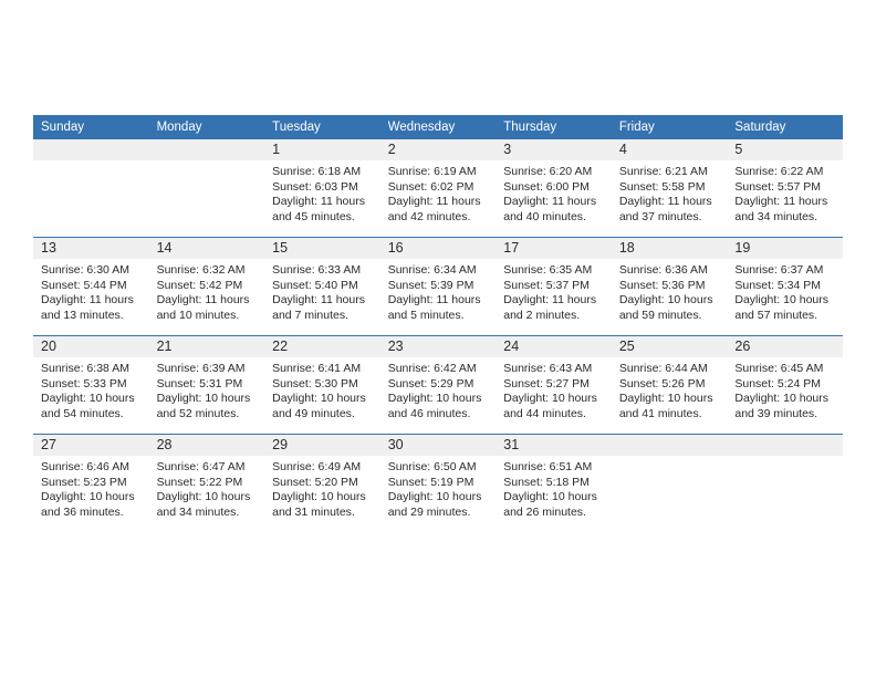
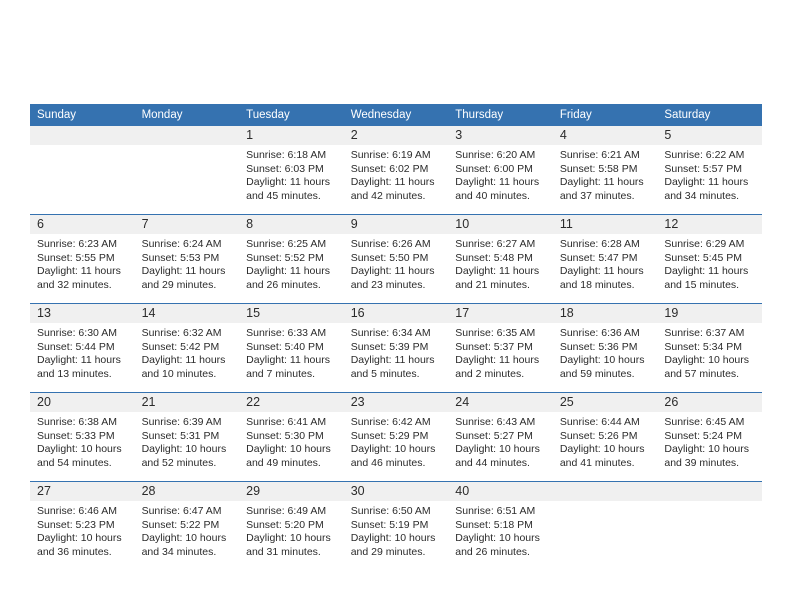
  Sunday	Monday	Tuesday	Wednesday	Thursday	Friday	Saturday
  		1Sunrise: 6:18 AMSunset: 6:03 PMDaylight: 11 hoursand 45 minutes.	2Sunrise: 6:19 AMSunset: 6:02 PMDaylight: 11 hoursand 42 minutes.	3Sunrise: 6:20 AMSunset: 6:00 PMDaylight: 11 hoursand 40 minutes.	4Sunrise: 6:21 AMSunset: 5:58 PMDaylight: 11 hoursand 37 minutes.	5Sunrise: 6:22 AMSunset: 5:57 PMDaylight: 11 hoursand 34 minutes.
+ 6Sunrise: 6:23 AMSunset: 5:55 PMDaylight: 11 hoursand 32 minutes.	7Sunrise: 6:24 AMSunset: 5:53 PMDaylight: 11 hoursand 29 minutes.	8Sunrise: 6:25 AMSunset: 5:52 PMDaylight: 11 hoursand 26 minutes.	9Sunrise: 6:26 AMSunset: 5:50 PMDaylight: 11 hoursand 23 minutes.	10Sunrise: 6:27 AMSunset: 5:48 PMDaylight: 11 hoursand 21 minutes.	11Sunrise: 6:28 AMSunset: 5:47 PMDaylight: 11 hoursand 18 minutes.	12Sunrise: 6:29 AMSunset: 5:45 PMDaylight: 11 hoursand 15 minutes.
  13Sunrise: 6:30 AMSunset: 5:44 PMDaylight: 11 hoursand 13 minutes.	14Sunrise: 6:32 AMSunset: 5:42 PMDaylight: 11 hoursand 10 minutes.	15Sunrise: 6:33 AMSunset: 5:40 PMDaylight: 11 hoursand 7 minutes.	16Sunrise: 6:34 AMSunset: 5:39 PMDaylight: 11 hoursand 5 minutes.	17Sunrise: 6:35 AMSunset: 5:37 PMDaylight: 11 hoursand 2 minutes.	18Sunrise: 6:36 AMSunset: 5:36 PMDaylight: 10 hoursand 59 minutes.	19Sunrise: 6:37 AMSunset: 5:34 PMDaylight: 10 hoursand 57 minutes.
  20Sunrise: 6:38 AMSunset: 5:33 PMDaylight: 10 hoursand 54 minutes.	21Sunrise: 6:39 AMSunset: 5:31 PMDaylight: 10 hoursand 52 minutes.	22Sunrise: 6:41 AMSunset: 5:30 PMDaylight: 10 hoursand 49 minutes.	23Sunrise: 6:42 AMSunset: 5:29 PMDaylight: 10 hoursand 46 minutes.	24Sunrise: 6:43 AMSunset: 5:27 PMDaylight: 10 hoursand 44 minutes.	25Sunrise: 6:44 AMSunset: 5:26 PMDaylight: 10 hoursand 41 minutes.	26Sunrise: 6:45 AMSunset: 5:24 PMDaylight: 10 hoursand 39 minutes.
- 27Sunrise: 6:46 AMSunset: 5:23 PMDaylight: 10 hoursand 36 minutes.	28Sunrise: 6:47 AMSunset: 5:22 PMDaylight: 10 hoursand 34 minutes.	29Sunrise: 6:49 AMSunset: 5:20 PMDaylight: 10 hoursand 31 minutes.	30Sunrise: 6:50 AMSunset: 5:19 PMDaylight: 10 hoursand 29 minutes.	31Sunrise: 6:51 AMSunset: 5:18 PMDaylight: 10 hoursand 26 minutes.
+ 27Sunrise: 6:46 AMSunset: 5:23 PMDaylight: 10 hoursand 36 minutes.	28Sunrise: 6:47 AMSunset: 5:22 PMDaylight: 10 hoursand 34 minutes.	29Sunrise: 6:49 AMSunset: 5:20 PMDaylight: 10 hoursand 31 minutes.	30Sunrise: 6:50 AMSunset: 5:19 PMDaylight: 10 hoursand 29 minutes.	40Sunrise: 6:51 AMSunset: 5:18 PMDaylight: 10 hoursand 26 minutes.
